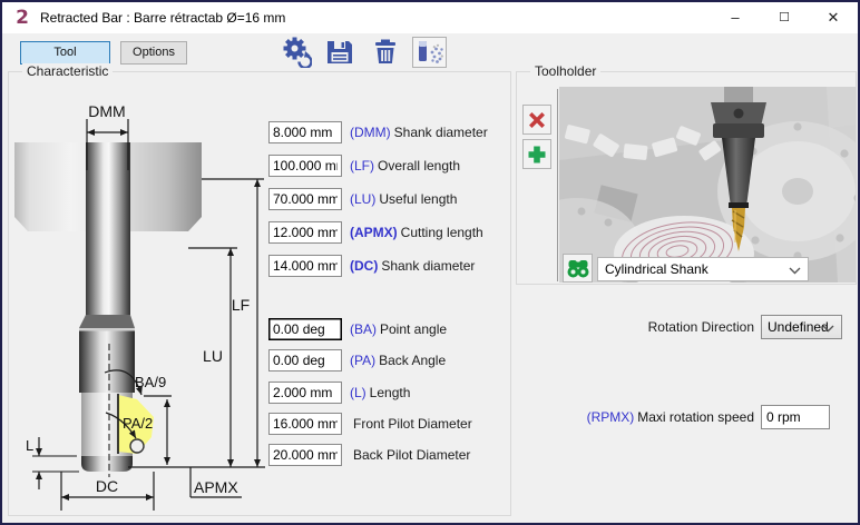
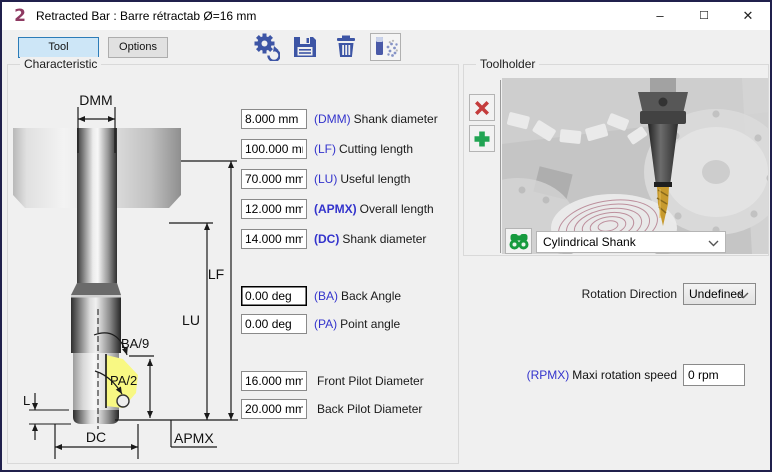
  2
  Retracted Bar : Barre rétractab Ø=16 mm
  –
  ☐
  ✕
  Tool
  Options
  Characteristic
  DMM
  LF
  LU
  BA/9
  PA/2
  L
  DC
  APMX
  8.000 mm
  (DMM) Shank diameter
  100.000 m
- (LF) Overall length
+ (LF) Cutting length
  70.000 mm
  (LU) Useful length
  12.000 mm
- (APMX) Cutting length
+ (APMX) Overall length
  14.000 mm
  (DC) Shank diameter
  0.00 deg
- (BA) Point angle
+ (BA) Back Angle
  0.00 deg
- (PA) Back Angle
+ (PA) Point angle
- 2.000 mm
- (L) Length
  16.000 mm
  Front Pilot Diameter
  20.000 mm
  Back Pilot Diameter
  Toolholder
  Cylindrical Shank
  Rotation Direction
  Undefine
  (RPMX) Maxi rotation speed
  0 rpm
